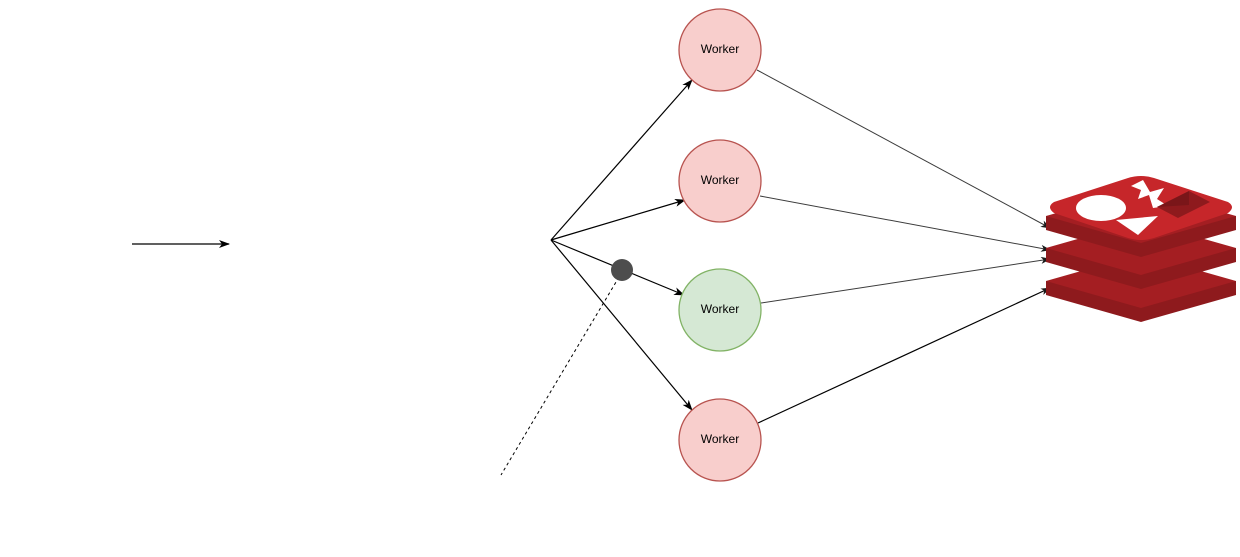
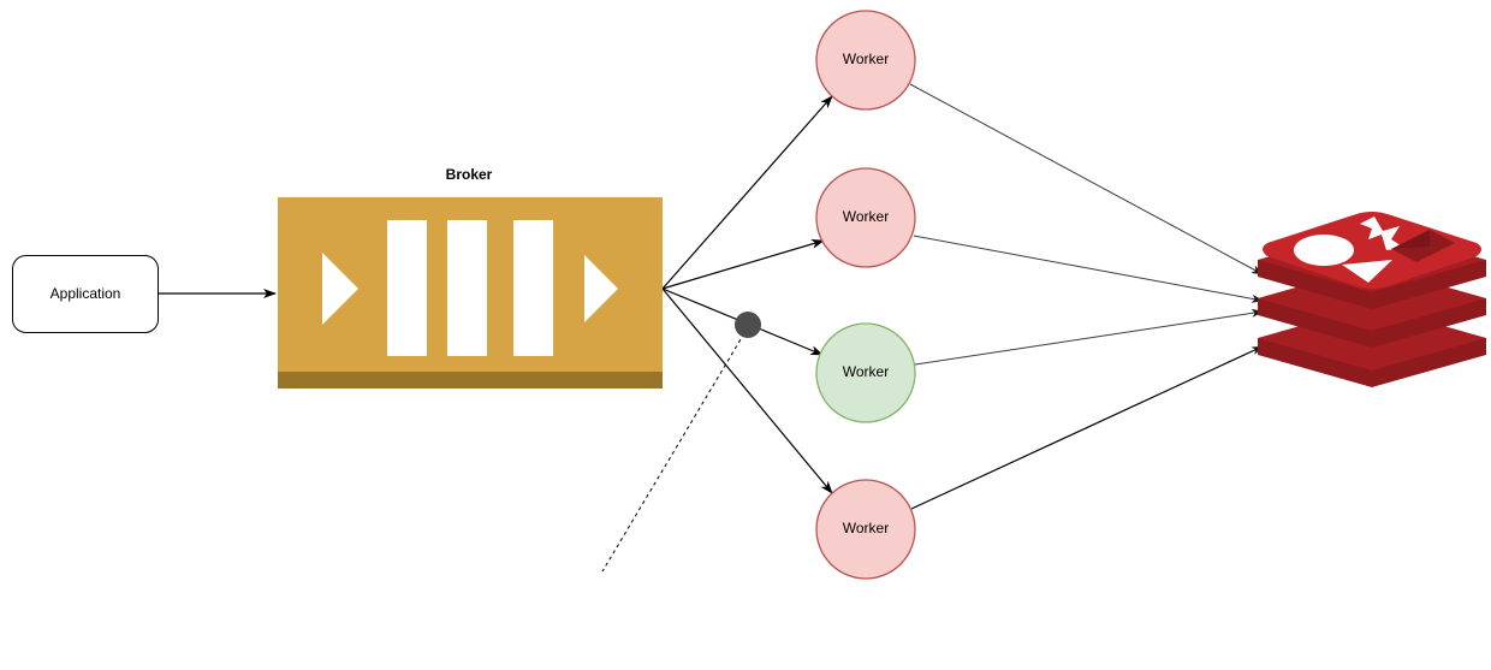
+ Application
+ Broker
  Worker
  Worker
  Worker
  Worker
